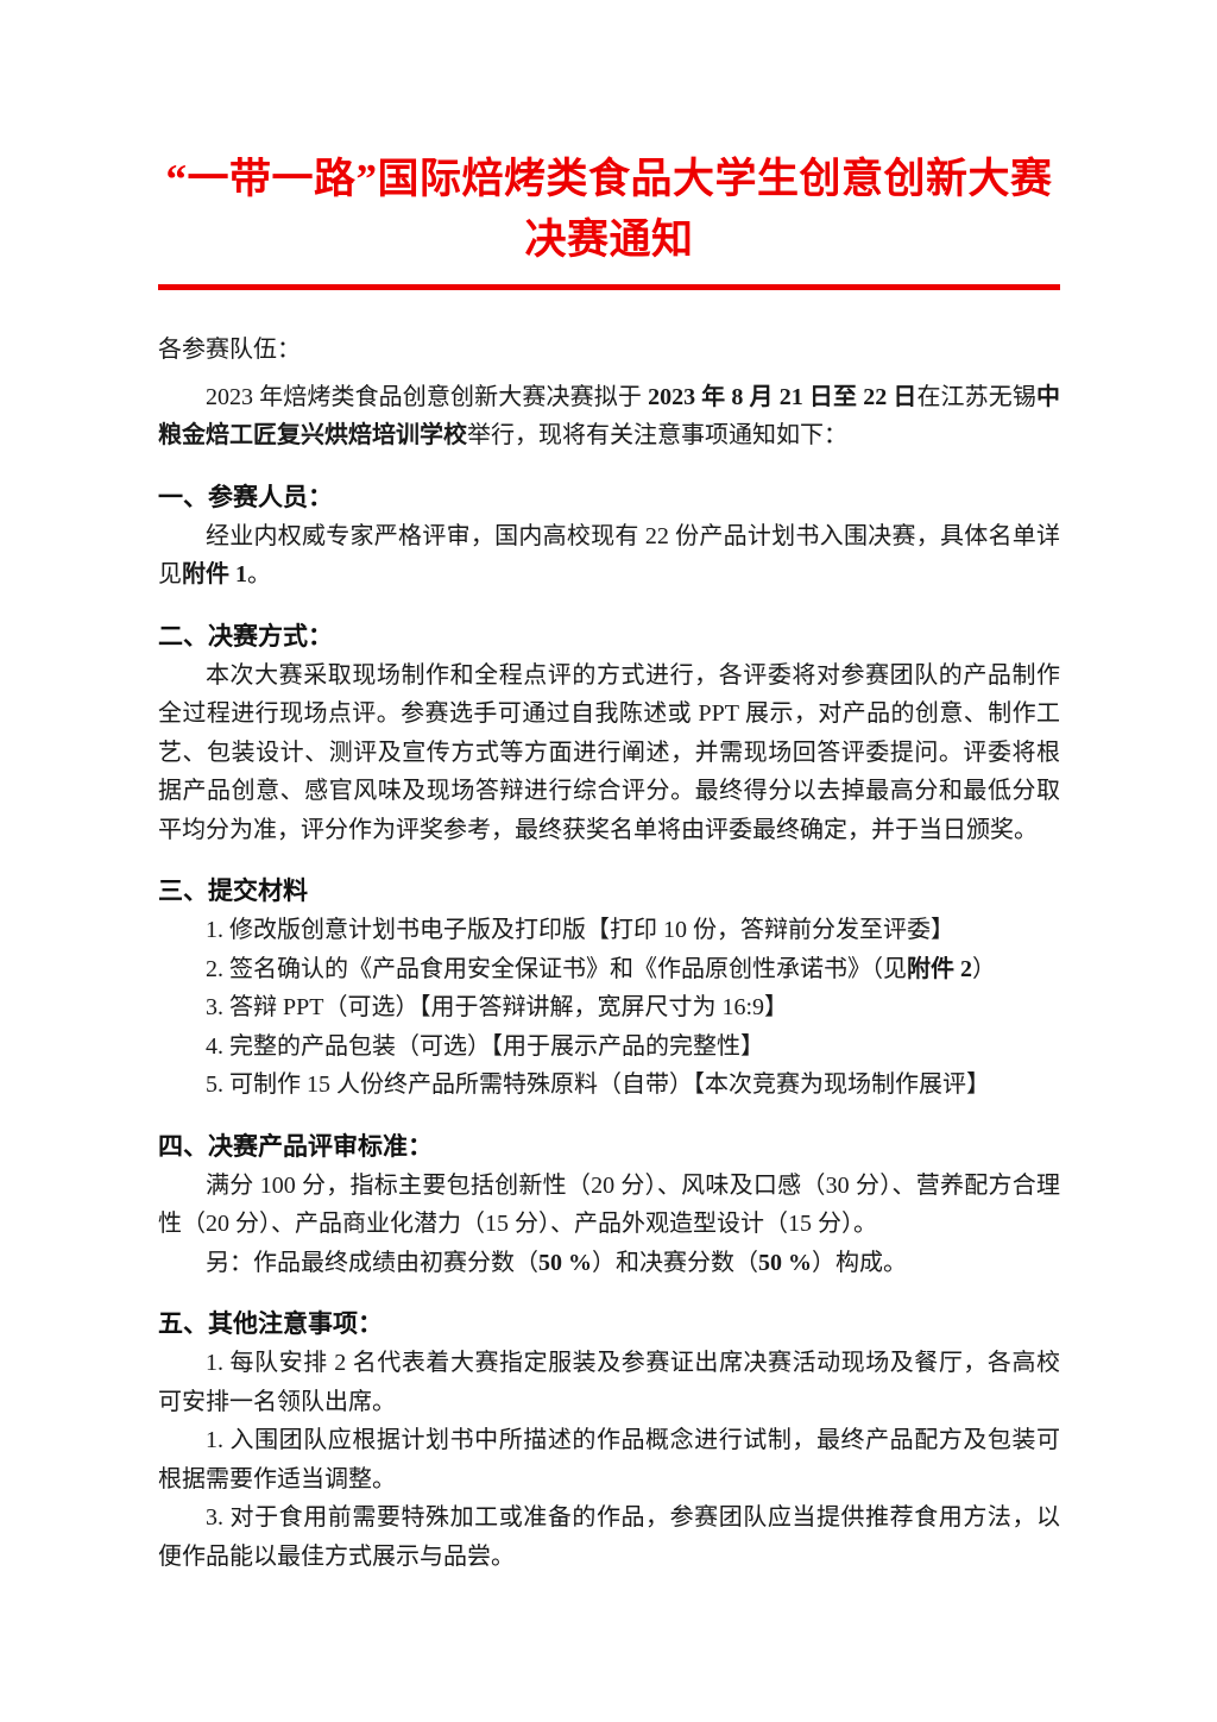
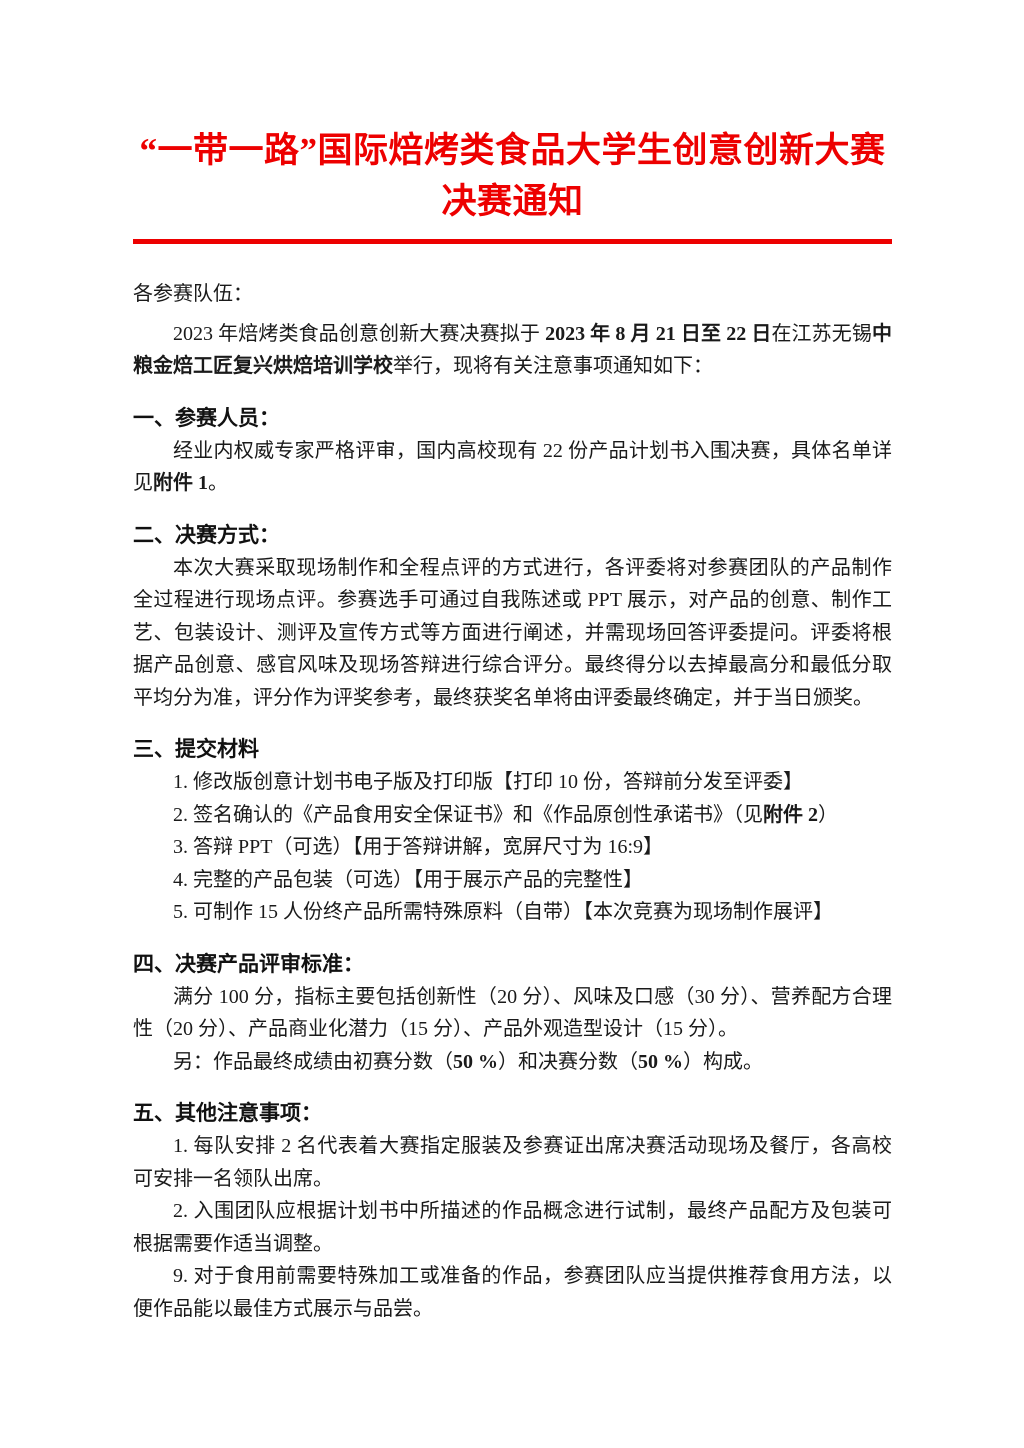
  “一带一路”国际焙烤类食品大学生创意创新大赛
  决赛通知
  各参赛队伍：
  2023 年焙烤类食品创意创新大赛决赛拟于 2023 年 8 月 21 日至 22 日在江苏无锡中粮金焙工匠复兴烘焙培训学校举行，现将有关注意事项通知如下：
  一、参赛人员：
  经业内权威专家严格评审，国内高校现有 22 份产品计划书入围决赛，具体名单详见附件 1。
  二、决赛方式：
  本次大赛采取现场制作和全程点评的方式进行，各评委将对参赛团队的产品制作全过程进行现场点评。参赛选手可通过自我陈述或 PPT 展示，对产品的创意、制作工艺、包装设计、测评及宣传方式等方面进行阐述，并需现场回答评委提问。评委将根据产品创意、感官风味及现场答辩进行综合评分。最终得分以去掉最高分和最低分取平均分为准，评分作为评奖参考，最终获奖名单将由评委最终确定，并于当日颁奖。
  三、提交材料
  1. 修改版创意计划书电子版及打印版【打印 10 份，答辩前分发至评委】
  2. 签名确认的《产品食用安全保证书》和《作品原创性承诺书》（见附件 2）
  3. 答辩 PPT（可选）【用于答辩讲解，宽屏尺寸为 16:9】
  4. 完整的产品包装（可选）【用于展示产品的完整性】
  5. 可制作 15 人份终产品所需特殊原料（自带）【本次竞赛为现场制作展评】
  四、决赛产品评审标准：
  满分 100 分，指标主要包括创新性（20 分）、风味及口感（30 分）、营养配方合理性（20 分）、产品商业化潜力（15 分）、产品外观造型设计（15 分）。
  另：作品最终成绩由初赛分数（50 %）和决赛分数（50 %）构成。
  五、其他注意事项：
  1. 每队安排 2 名代表着大赛指定服装及参赛证出席决赛活动现场及餐厅，各高校可安排一名领队出席。
- 1. 入围团队应根据计划书中所描述的作品概念进行试制，最终产品配方及包装可根据需要作适当调整。
+ 2. 入围团队应根据计划书中所描述的作品概念进行试制，最终产品配方及包装可根据需要作适当调整。
- 3. 对于食用前需要特殊加工或准备的作品，参赛团队应当提供推荐食用方法，以便作品能以最佳方式展示与品尝。
+ 9. 对于食用前需要特殊加工或准备的作品，参赛团队应当提供推荐食用方法，以便作品能以最佳方式展示与品尝。
